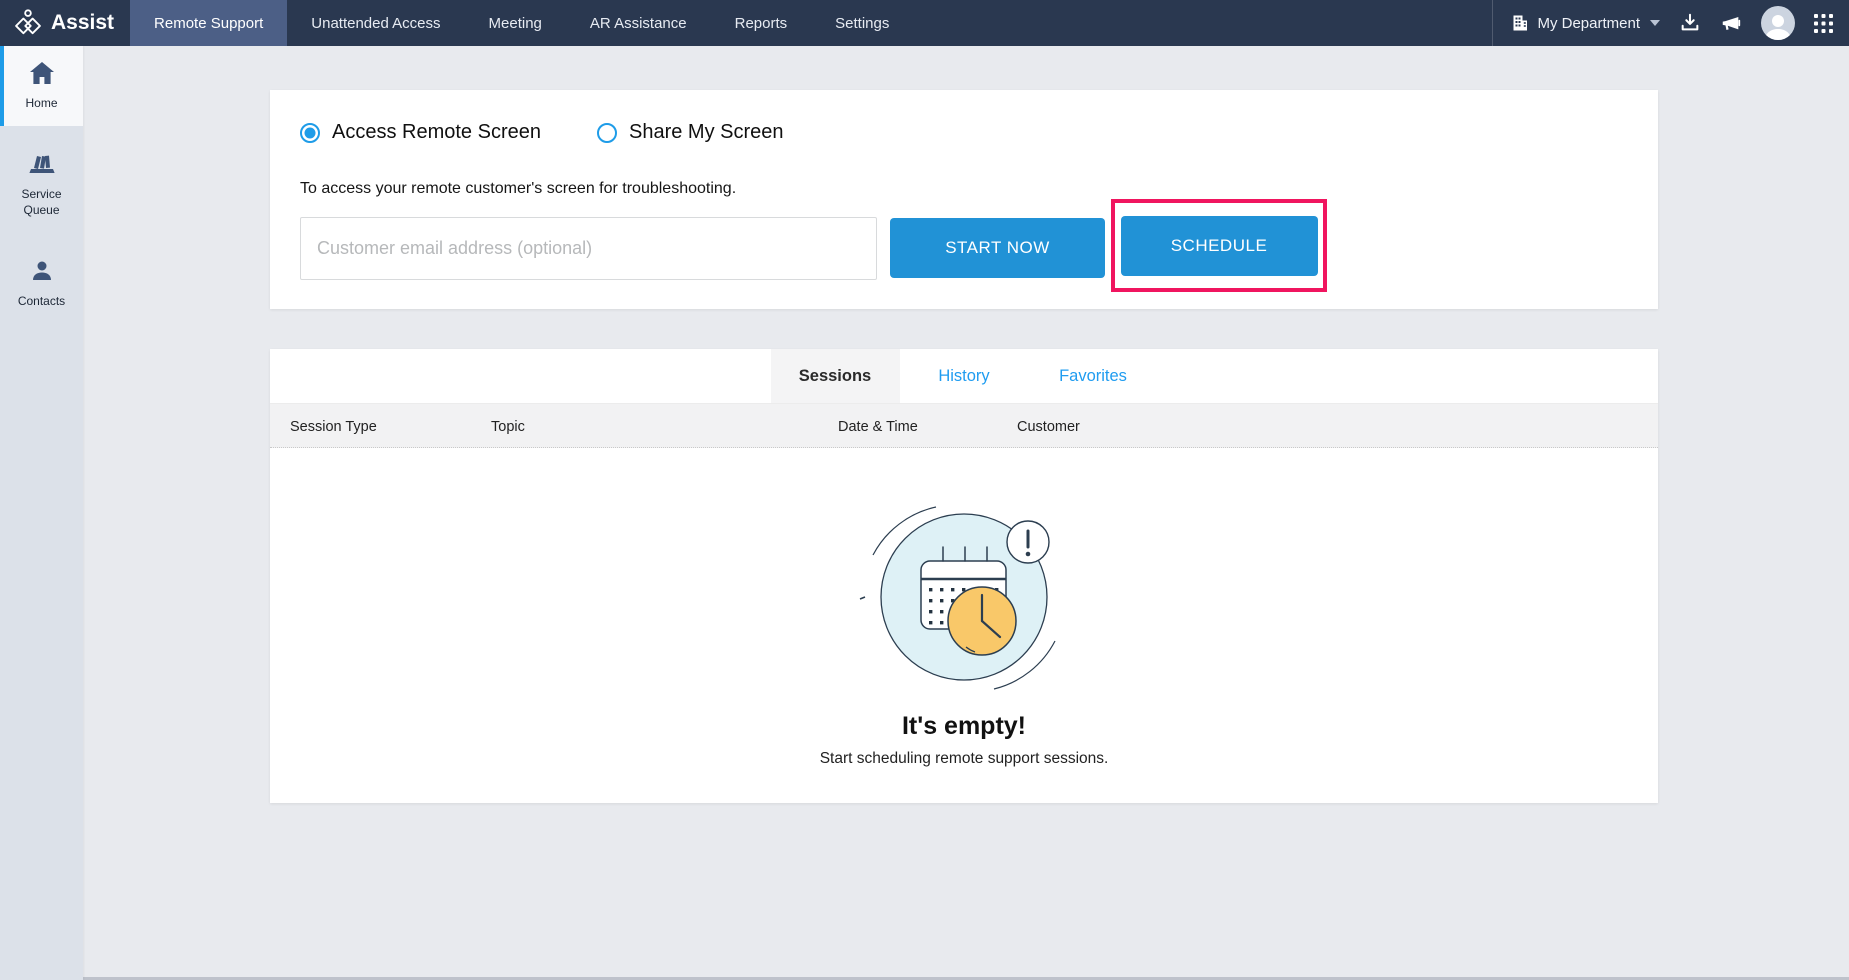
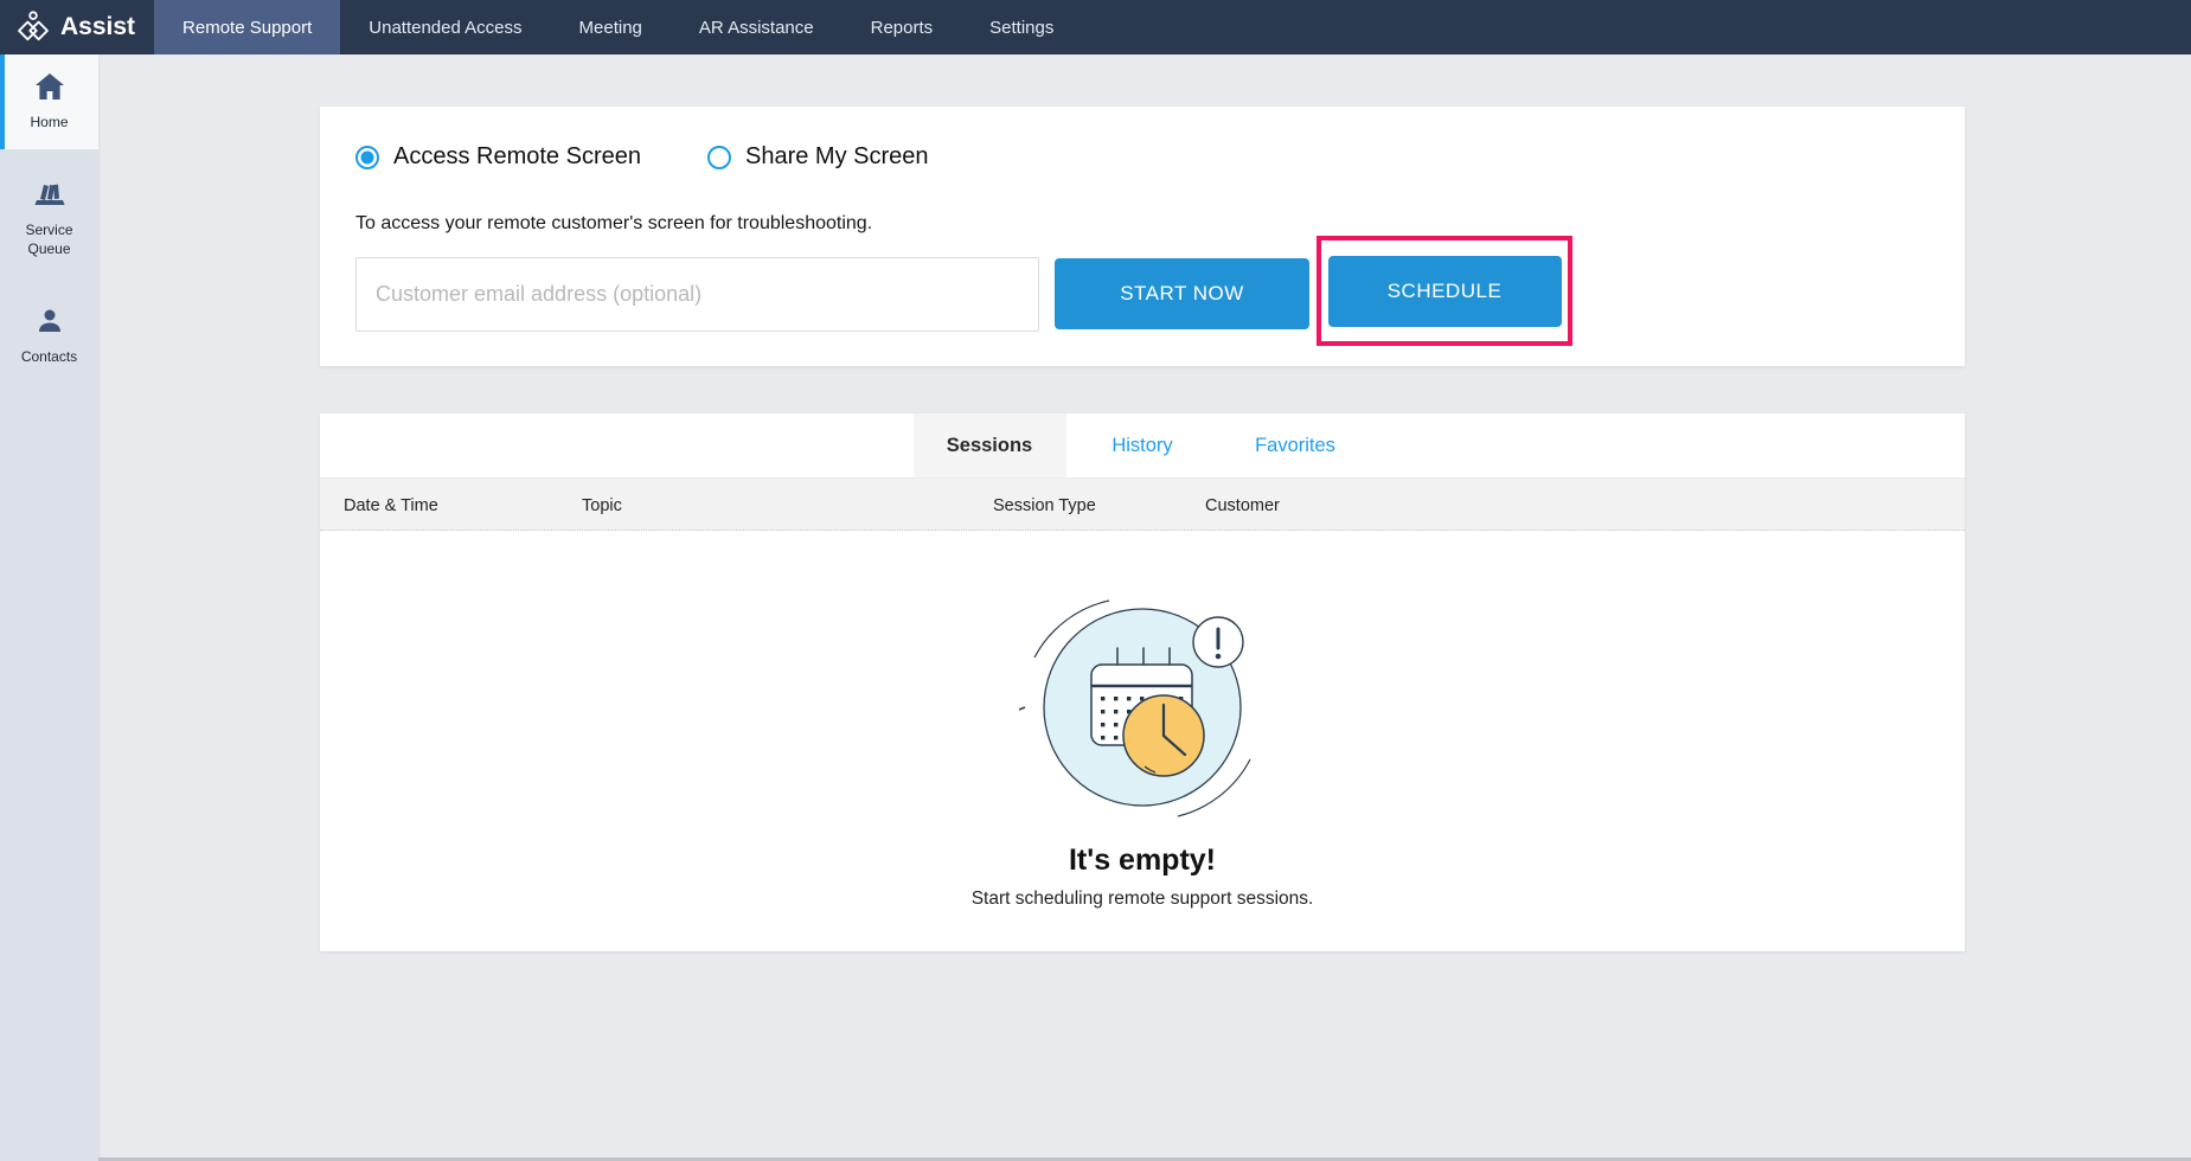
  Assist
  Remote Support
  Unattended Access
  Meeting
  AR Assistance
  Reports
  Settings
- My Department
  Home
  Service Queue
  Contacts
  Access Remote Screen
  Share My Screen
  To access your remote customer's screen for troubleshooting.
  Customer email address (optional)
  START NOW
  SCHEDULE
  Sessions
  History
  Favorites
- Session Type
+ Date & Time
  Topic
- Date & Time
+ Session Type
  Customer
  It's empty!
  Start scheduling remote support sessions.
